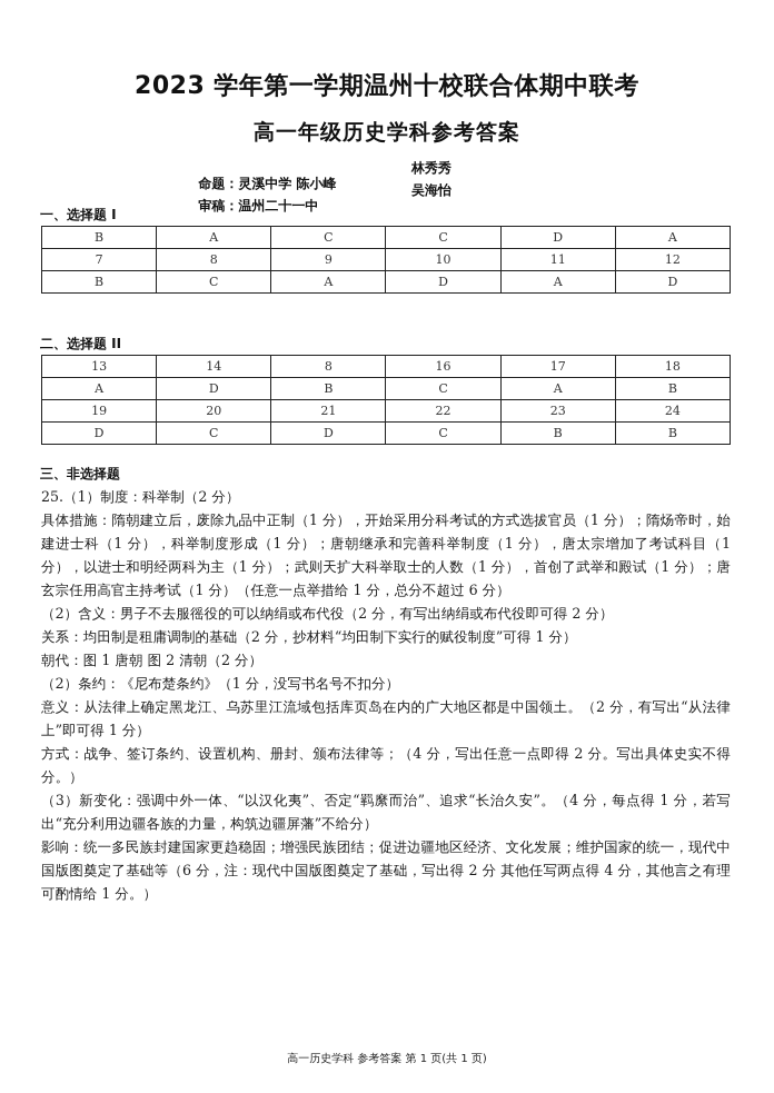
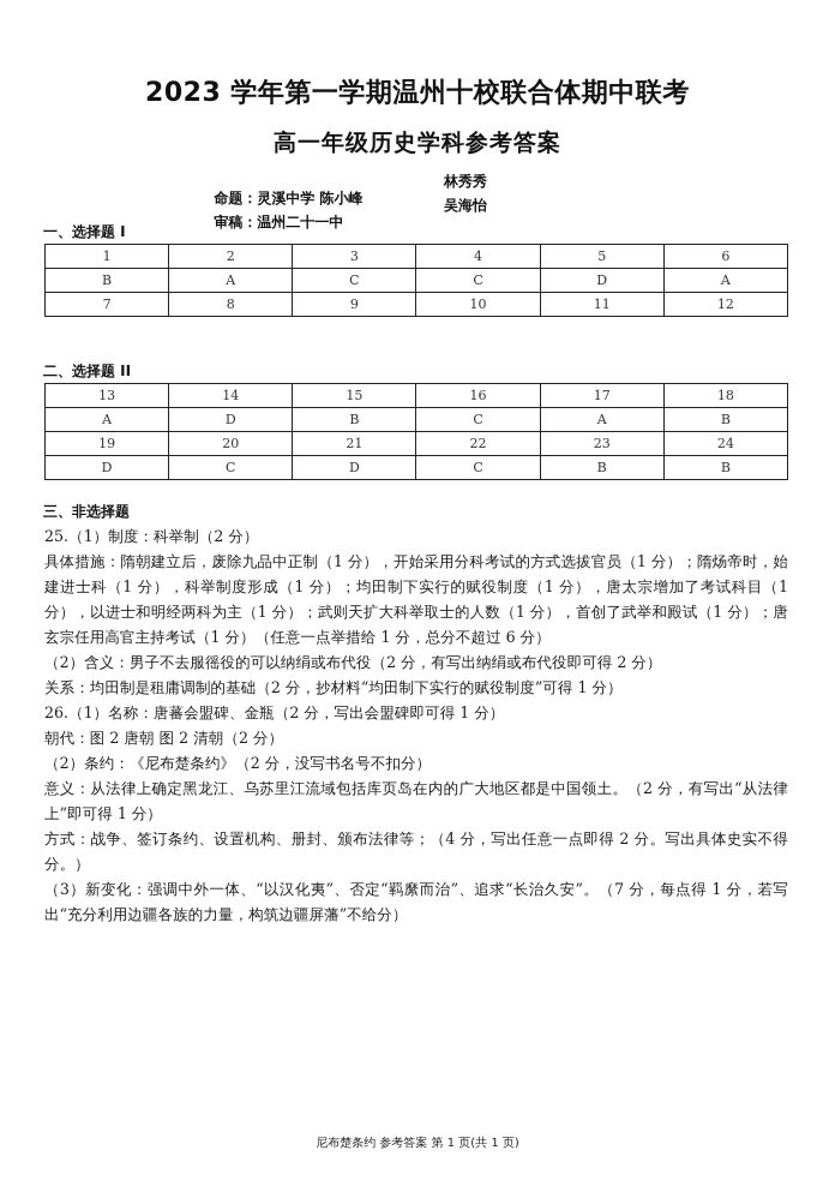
  2023 学年第一学期温州十校联合体期中联考
  高一年级历史学科参考答案
  命题：灵溪中学 陈小峰
  林秀秀
  审稿：温州二十一中
  吴海怡
  一、选择题 I
+ 1	2	3	4	5	6
  B	A	C	C	D	A
  7	8	9	10	11	12
- B	C	A	D	A	D
  二、选择题 II
- 13	14	8	16	17	18
+ 13	14	15	16	17	18
  A	D	B	C	A	B
  19	20	21	22	23	24
  D	C	D	C	B	B
  三、非选择题
  25.（1）制度：科举制（2 分）
- 具体措施：隋朝建立后，废除九品中正制（1 分），开始采用分科考试的方式选拔官员（1 分）；隋炀帝时，始建进士科（1 分），科举制度形成（1 分）；唐朝继承和完善科举制度（1 分），唐太宗增加了考试科目（1 分），以进士和明经两科为主（1 分）；武则天扩大科举取士的人数（1 分），首创了武举和殿试（1 分）；唐玄宗任用高官主持考试（1 分）（任意一点举措给 1 分，总分不超过 6 分）
+ 具体措施：隋朝建立后，废除九品中正制（1 分），开始采用分科考试的方式选拔官员（1 分）；隋炀帝时，始建进士科（1 分），科举制度形成（1 分）；均田制下实行的赋役制度（1 分），唐太宗增加了考试科目（1 分），以进士和明经两科为主（1 分）；武则天扩大科举取士的人数（1 分），首创了武举和殿试（1 分）；唐玄宗任用高官主持考试（1 分）（任意一点举措给 1 分，总分不超过 6 分）
  （2）含义：男子不去服徭役的可以纳绢或布代役（2 分，有写出纳绢或布代役即可得 2 分）
  关系：均田制是租庸调制的基础（2 分，抄材料“均田制下实行的赋役制度”可得 1 分）
+ 26.（1）名称：唐蕃会盟碑、金瓶（2 分，写出会盟碑即可得 1 分）
- 朝代：图 1 唐朝 图 2 清朝（2 分）
+ 朝代：图 2 唐朝 图 2 清朝（2 分）
- （2）条约：《尼布楚条约》（1 分，没写书名号不扣分）
+ （2）条约：《尼布楚条约》（2 分，没写书名号不扣分）
  意义：从法律上确定黑龙江、乌苏里江流域包括库页岛在内的广大地区都是中国领土。（2 分，有写出“从法律上”即可得 1 分）
  方式：战争、签订条约、设置机构、册封、颁布法律等；（4 分，写出任意一点即得 2 分。写出具体史实不得分。）
- （3）新变化：强调中外一体、“以汉化夷”、否定“羁縻而治”、追求“长治久安”。（4 分，每点得 1 分，若写出“充分利用边疆各族的力量，构筑边疆屏藩”不给分）
+ （3）新变化：强调中外一体、“以汉化夷”、否定“羁縻而治”、追求“长治久安”。（7 分，每点得 1 分，若写出“充分利用边疆各族的力量，构筑边疆屏藩”不给分）
- 影响：统一多民族封建国家更趋稳固；增强民族团结；促进边疆地区经济、文化发展；维护国家的统一，现代中国版图奠定了基础等（6 分，注：现代中国版图奠定了基础，写出得 2 分 其他任写两点得 4 分，其他言之有理可酌情给 1 分。）
- 高一历史学科 参考答案 第 1 页(共 1 页)
+ 尼布楚条约 参考答案 第 1 页(共 1 页)
